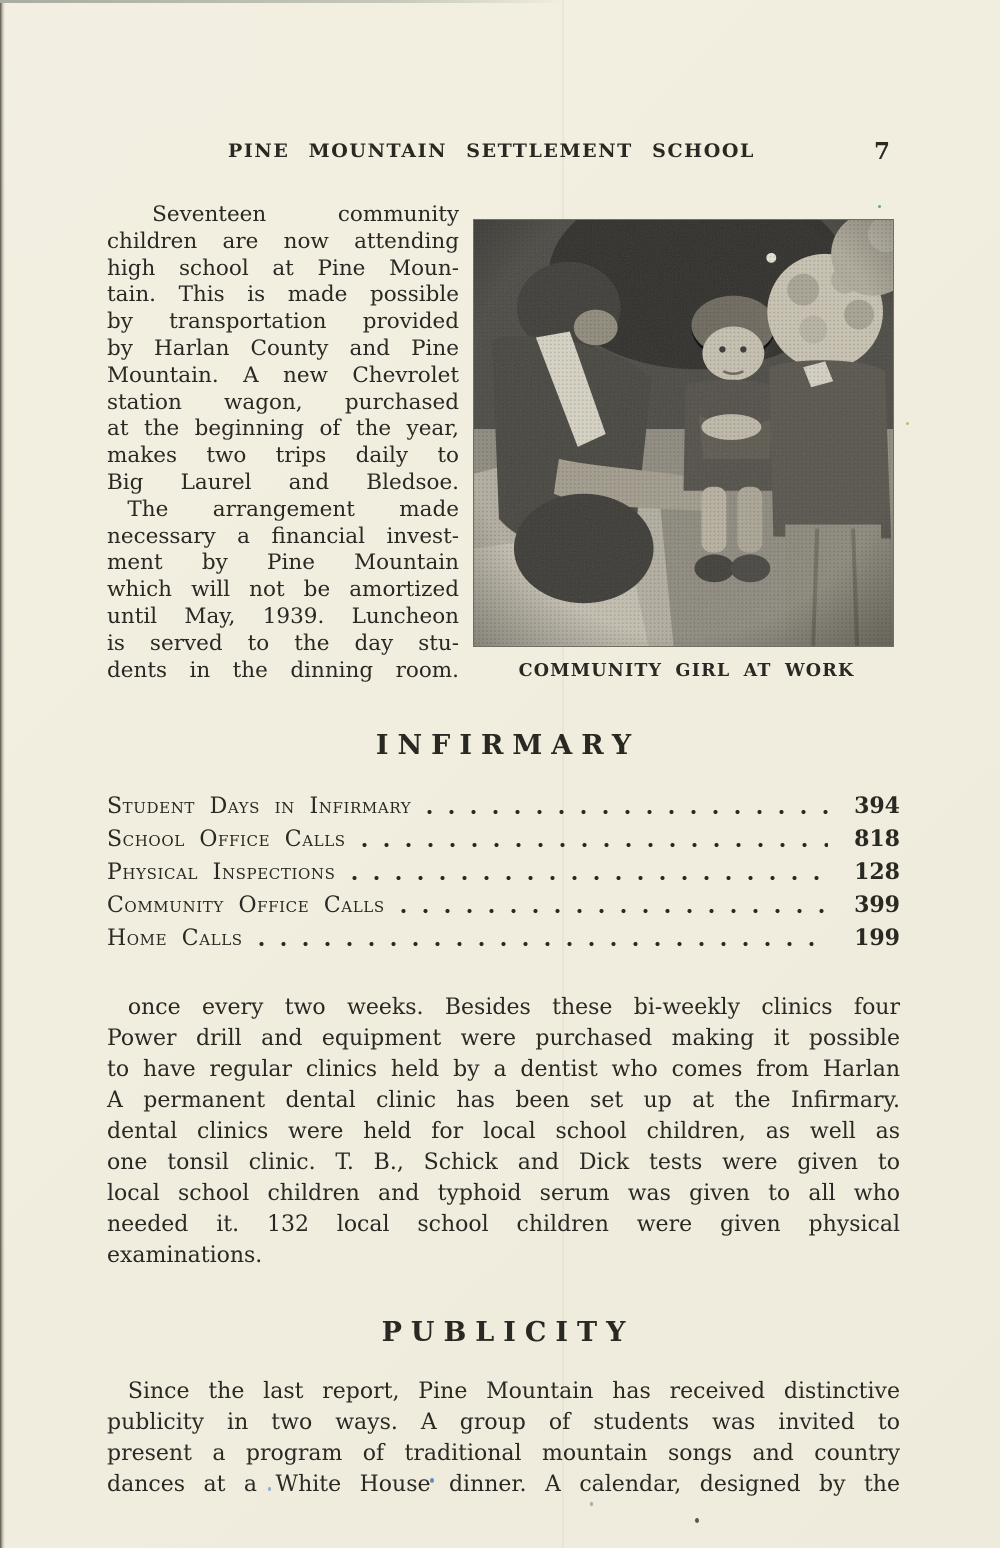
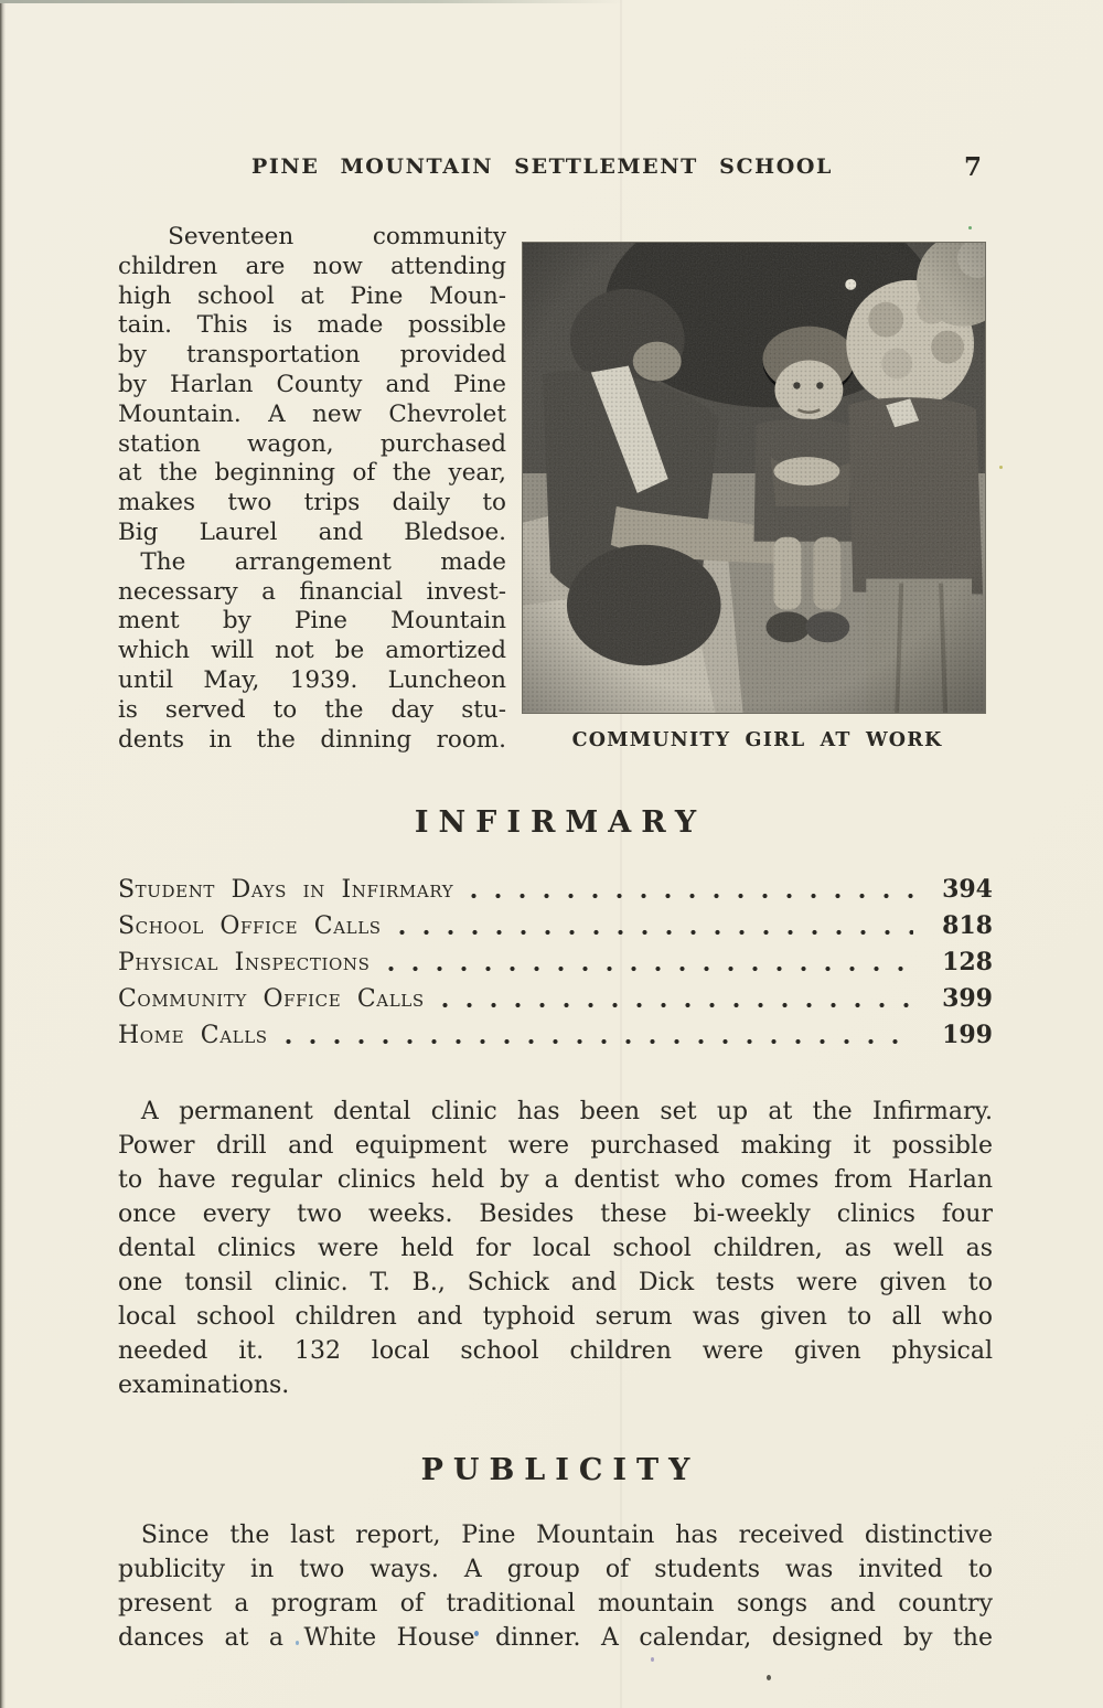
  PINE MOUNTAIN SETTLEMENT SCHOOL
  7
  Seventeen community
  children are now attending
  high school at Pine Moun-
  tain. This is made possible
  by transportation provided
  by Harlan County and Pine
  Mountain. A new Chevrolet
  station wagon, purchased
  at the beginning of the year,
  makes two trips daily to
  Big Laurel and Bledsoe.
  The arrangement made
  necessary a financial invest-
  ment by Pine Mountain
  which will not be amortized
  until May, 1939. Luncheon
  is served to the day stu-
  dents in the dinning room.
  COMMUNITY GIRL AT WORK
  INFIRMARY
  Student Days in Infirmary
  394
  School Office Calls
  818
  Physical Inspections
  128
  Community Office Calls
  399
  Home Calls
  199
- once every two weeks. Besides these bi-weekly clinics four
+ A permanent dental clinic has been set up at the Infirmary.
  Power drill and equipment were purchased making it possible
  to have regular clinics held by a dentist who comes from Harlan
- A permanent dental clinic has been set up at the Infirmary.
+ once every two weeks. Besides these bi-weekly clinics four
  dental clinics were held for local school children, as well as
  one tonsil clinic. T. B., Schick and Dick tests were given to
  local school children and typhoid serum was given to all who
  needed it. 132 local school children were given physical
  examinations.
  PUBLICITY
  Since the last report, Pine Mountain has received distinctive
  publicity in two ways. A group of students was invited to
  present a program of traditional mountain songs and country
  dances at a White House dinner. A calendar, designed by the
